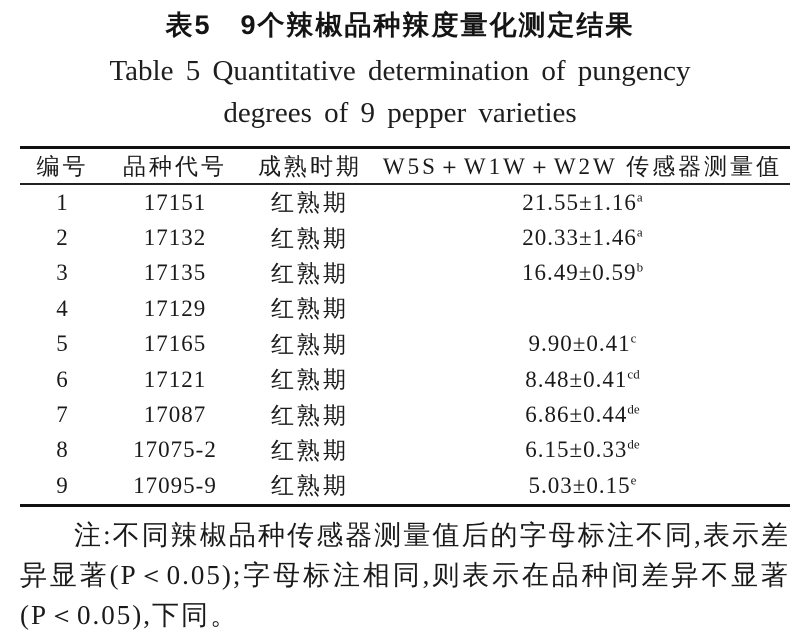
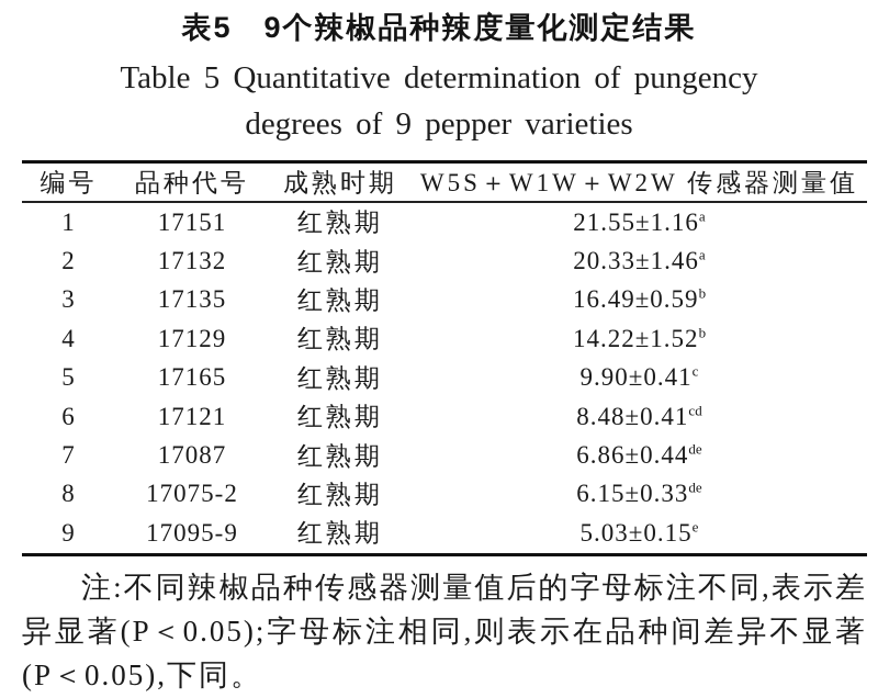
  表5 9个辣椒品种辣度量化测定结果
  Table 5 Quantitative determination of pungency
  degrees of 9 pepper varieties
  编号
  品种代号
  成熟时期
  W5S＋W1W＋W2W 传感器测量值
  1
  17151
  红熟期
  21.55±1.16a
  2
  17132
  红熟期
  20.33±1.46a
  3
  17135
  红熟期
  16.49±0.59b
  4
  17129
  红熟期
+ 14.22±1.52b
  5
  17165
  红熟期
  9.90±0.41c
  6
  17121
  红熟期
  8.48±0.41cd
  7
  17087
  红熟期
  6.86±0.44de
  8
  17075-2
  红熟期
  6.15±0.33de
  9
  17095-9
  红熟期
  5.03±0.15e
  注:不同辣椒品种传感器测量值后的字母标注不同,表示差异显著(P＜0.05);字母标注相同,则表示在品种间差异不显著(P＜0.05),下同。
